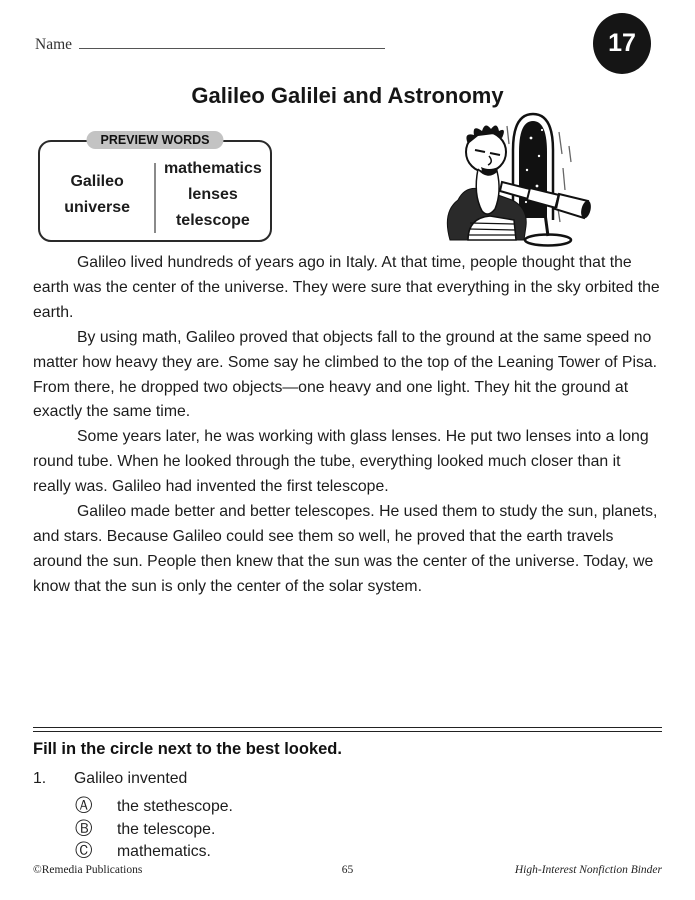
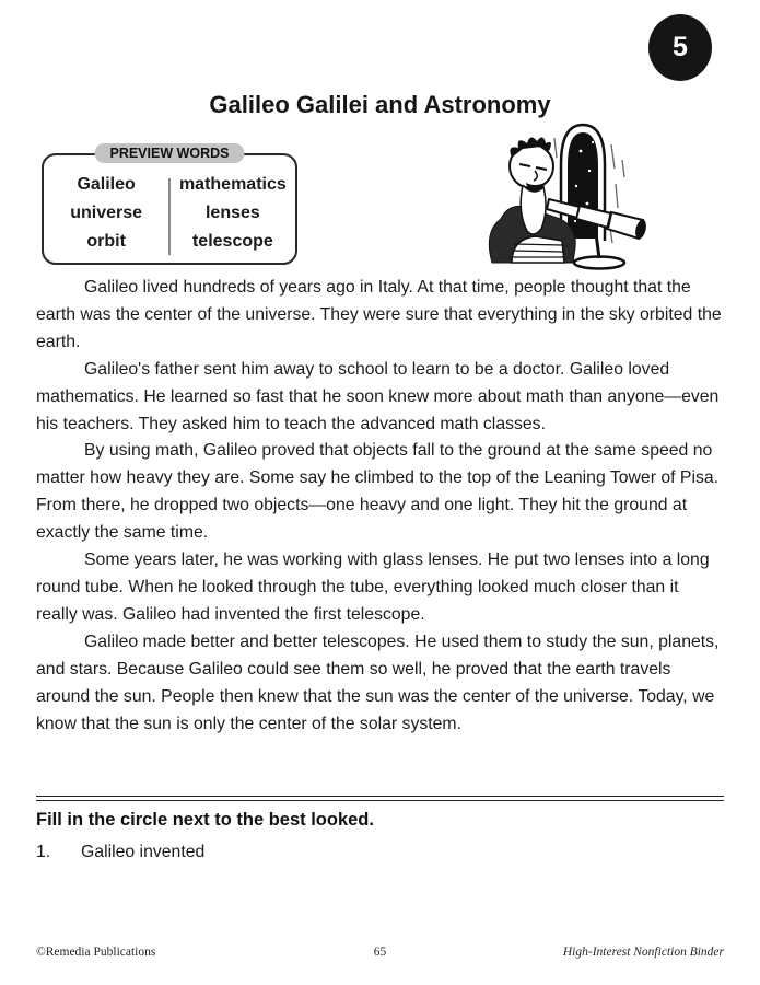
- Name
- 17
+ 5
  Galileo Galilei and Astronomy
  PREVIEW WORDS
  Galileo
  universe
+ orbit
  mathematics
  lenses
  telescope
  Galileo lived hundreds of years ago in Italy. At that time, people thought that the earth was the center of the universe. They were sure that everything in the sky orbited the earth.
+ Galileo's father sent him away to school to learn to be a doctor. Galileo loved mathematics. He learned so fast that he soon knew more about math than anyone—even his teachers. They asked him to teach the advanced math classes.
  By using math, Galileo proved that objects fall to the ground at the same speed no matter how heavy they are. Some say he climbed to the top of the Leaning Tower of Pisa. From there, he dropped two objects—one heavy and one light. They hit the ground at exactly the same time.
  Some years later, he was working with glass lenses. He put two lenses into a long round tube. When he looked through the tube, everything looked much closer than it really was. Galileo had invented the first telescope.
  Galileo made better and better telescopes. He used them to study the sun, planets, and stars. Because Galileo could see them so well, he proved that the earth travels around the sun. People then knew that the sun was the center of the universe. Today, we know that the sun is only the center of the solar system.
  Fill in the circle next to the best looked.
  1.
  Galileo invented
- Ⓐ
- the stethescope.
- Ⓑ
- the telescope.
- Ⓒ
- mathematics.
  ©Remedia Publications
  65
  High-Interest Nonfiction Binder
